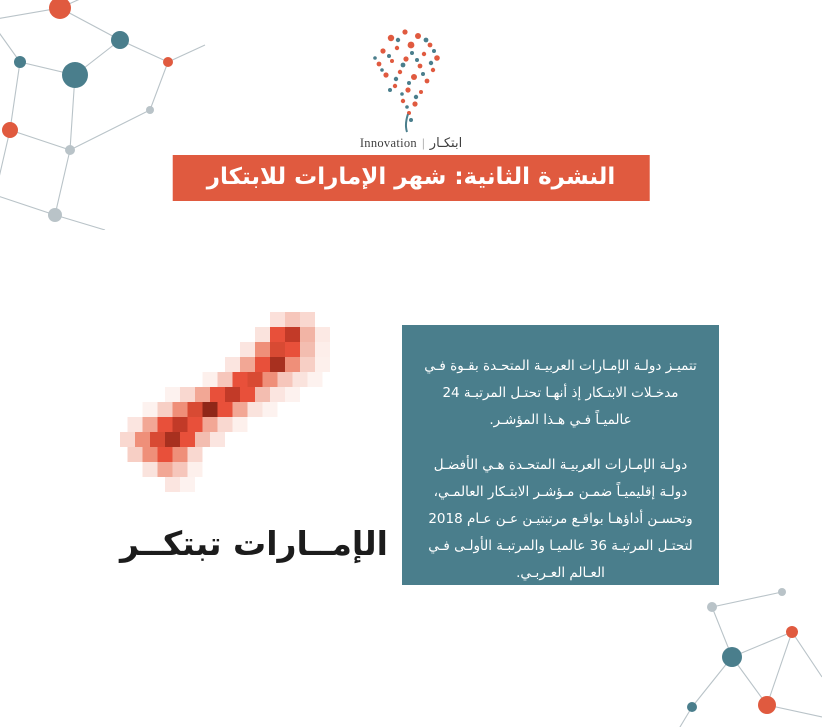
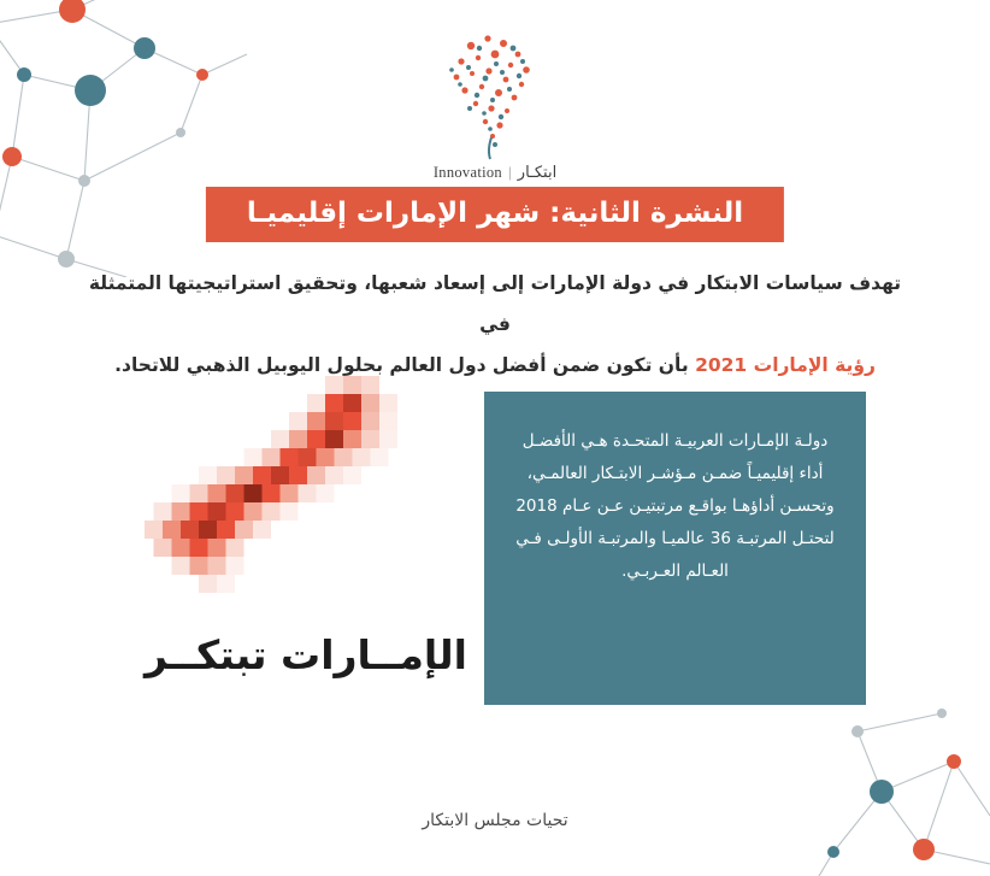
  Innovation | ابتكـار
- النشرة الثانية: شهر الإمارات للابتكار
+ النشرة الثانية: شهر الإمارات إقليميـا
+ تهدف سياسات الابتكار في دولة الإمارات إلى إسعاد شعبها، وتحقيق استراتيجيتها المتمثلة في
+ رؤية الإمارات 2021 بأن تكون ضمن أفضل دول العالم بحلول اليوبيل الذهبي للاتحاد.
  الإمــارات تبتكــر
- تتميـز دولـة الإمـارات العربيـة المتحـدة بقـوة فـي مدخـلات الابتـكار إذ أنهـا تحتـل المرتبـة 24 عالميـاً فـي هـذا المؤشـر.
- دولـة الإمـارات العربيـة المتحـدة هـي الأفضـل دولـة إقليميـاً ضمـن مـؤشـر الابتـكار العالمـي، وتحسـن أداؤهـا بواقـع مرتبتيـن عـن عـام 2018 لتحتـل المرتبـة 36 عالميـا والمرتبـة الأولـى فـي العـالم العـربـي.
+ دولـة الإمـارات العربيـة المتحـدة هـي الأفضـل أداء إقليميـاً ضمـن مـؤشـر الابتـكار العالمـي، وتحسـن أداؤهـا بواقـع مرتبتيـن عـن عـام 2018 لتحتـل المرتبـة 36 عالميـا والمرتبـة الأولـى فـي العـالم العـربـي.
+ تحيات مجلس الابتكار
